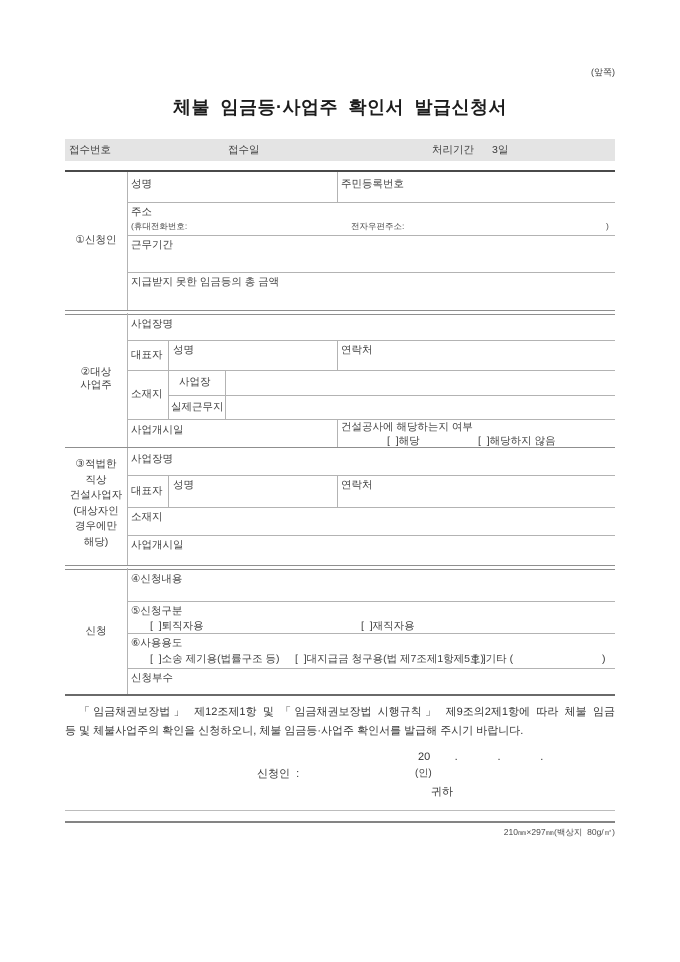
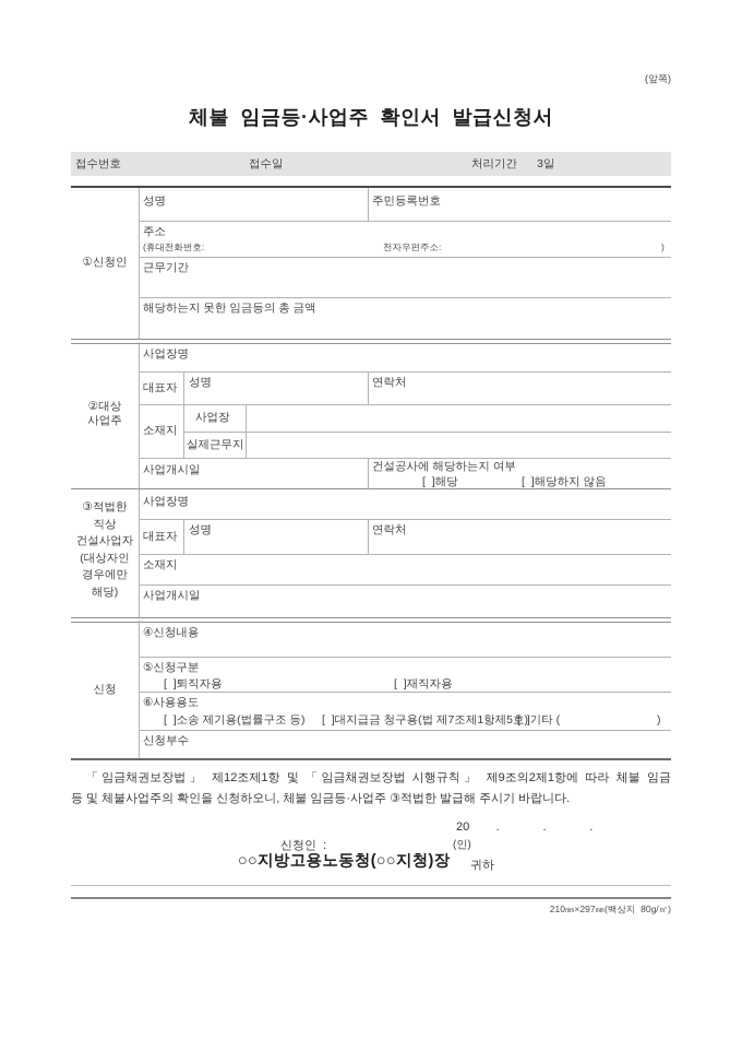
  (앞쪽)
  체불 임금등·사업주 확인서 발급신청서
  접수번호
  접수일
  처리기간
  3일
  ①신청인
  성명
  주민등록번호
  주소
  (휴대전화번호:
  전자우편주소:
  )
  근무기간
- 지급받지 못한 임금등의 총 금액
+ 해당하는지 못한 임금등의 총 금액
  ②대상
  사업주
  사업장명
  대표자
  성명
  연락처
  소재지
  사업장
  실제근무지
  사업개시일
  건설공사에 해당하는지 여부
  [ ]해당
  [ ]해당하지 않음
  ③적법한
  직상
  건설사업자
  (대상자인
  경우에만
  해당)
  사업장명
  대표자
  성명
  연락처
  소재지
  사업개시일
  신청
  ④신청내용
  ⑤신청구분
  [ ]퇴직자용
  [ ]재직자용
  ⑥사용용도
  [ ]소송 제기용(법률구조 등)
  [ ]대지급금 청구용(법 제7조제1항제5호)
  [ ]기타 (
  )
  신청부수
  「임금채권보장법」 제12조제1항 및 「임금채권보장법 시행규칙」 제9조의2제1항에 따라 체불 임금
- 등 및 체불사업주의 확인을 신청하오니, 체불 임금등·사업주 확인서를 발급해 주시기 바랍니다.
+ 등 및 체불사업주의 확인을 신청하오니, 체불 임금등·사업주 ③적법한 발급해 주시기 바랍니다.
  20 . . .
  신청인 :
  (인)
+ ○○지방고용노동청(○○지청)장
  귀하
  210㎜×297㎜(백상지 80g/㎡)
